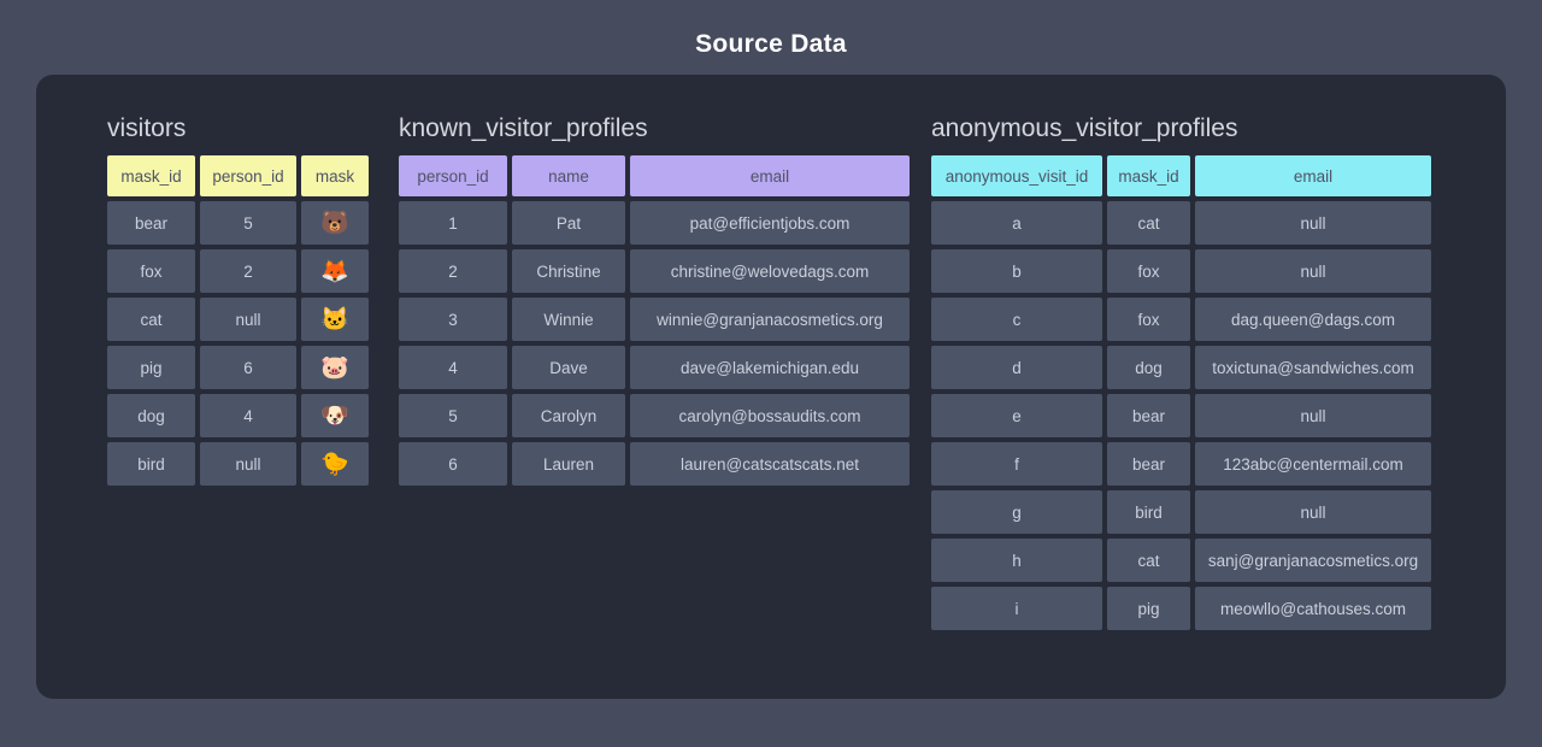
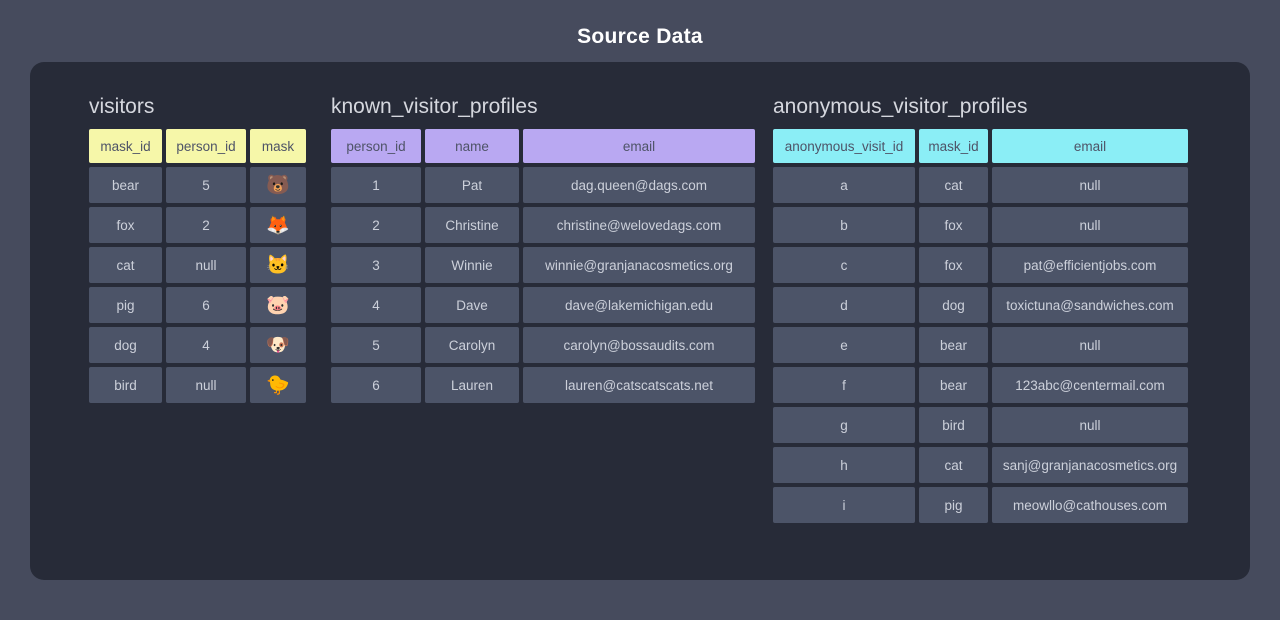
  Source Data
  visitors
  mask_id
  person_id
  mask
  bear
  5
  🐻
  fox
  2
  🦊
  cat
  null
  🐱
  pig
  6
  🐷
  dog
  4
  🐶
  bird
  null
  🐤
  known_visitor_profiles
  person_id
  name
  email
  1
  Pat
- pat@efficientjobs.com
+ dag.queen@dags.com
  2
  Christine
  christine@welovedags.com
  3
  Winnie
  winnie@granjanacosmetics.org
  4
  Dave
  dave@lakemichigan.edu
  5
  Carolyn
  carolyn@bossaudits.com
  6
  Lauren
  lauren@catscatscats.net
  anonymous_visitor_profiles
  anonymous_visit_id
  mask_id
  email
  a
  cat
  null
  b
  fox
  null
  c
  fox
- dag.queen@dags.com
+ pat@efficientjobs.com
  d
  dog
  toxictuna@sandwiches.com
  e
  bear
  null
  f
  bear
  123abc@centermail.com
  g
  bird
  null
  h
  cat
  sanj@granjanacosmetics.org
  i
  pig
  meowllo@cathouses.com
